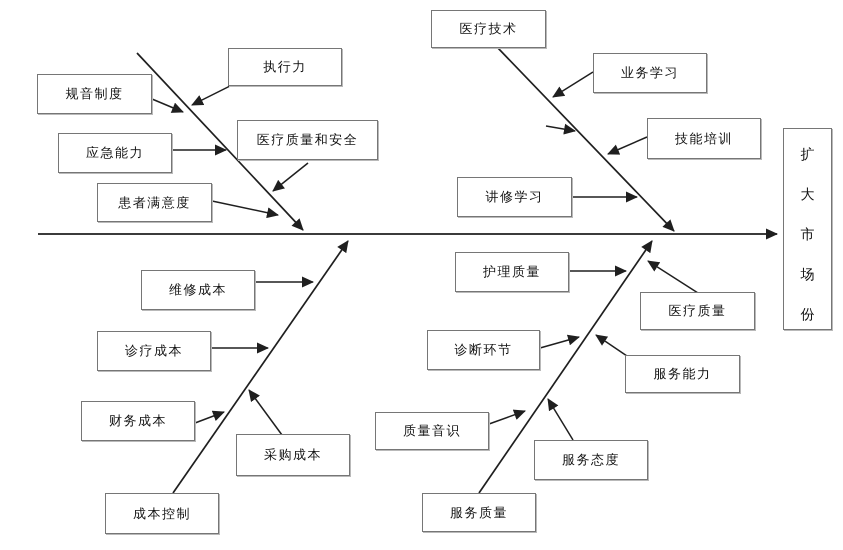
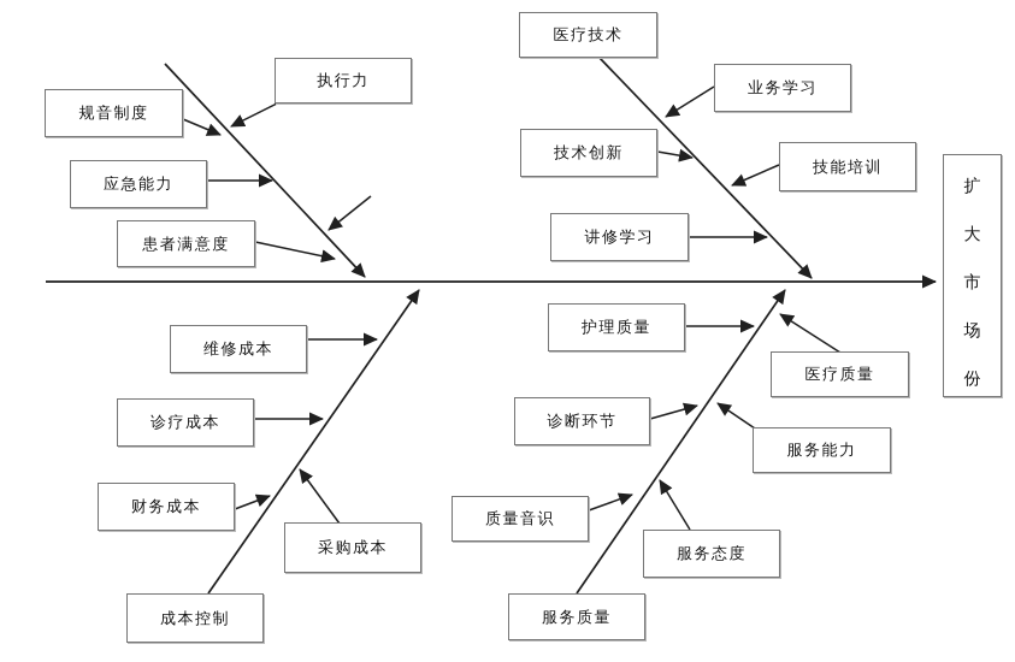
  执行力
  规音制度
- 医疗质量和安全
  应急能力
  患者满意度
  医疗技术
  业务学习
+ 技术创新
  技能培训
  讲修学习
  维修成本
  诊疗成本
  财务成本
  采购成本
  成本控制
  护理质量
  医疗质量
  诊断环节
  服务能力
  质量音识
  服务态度
  服务质量
  扩大市场份
